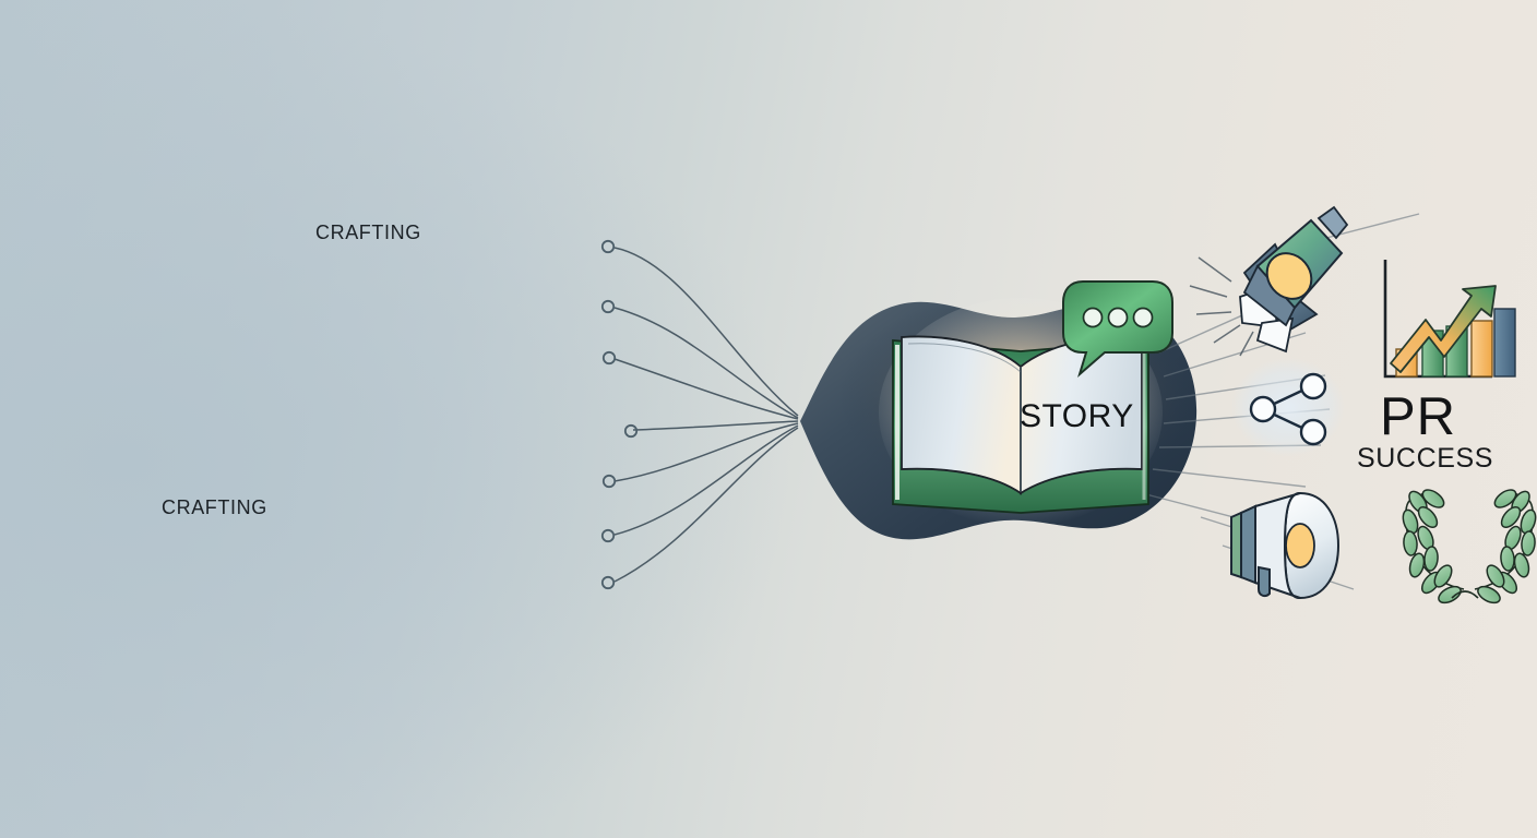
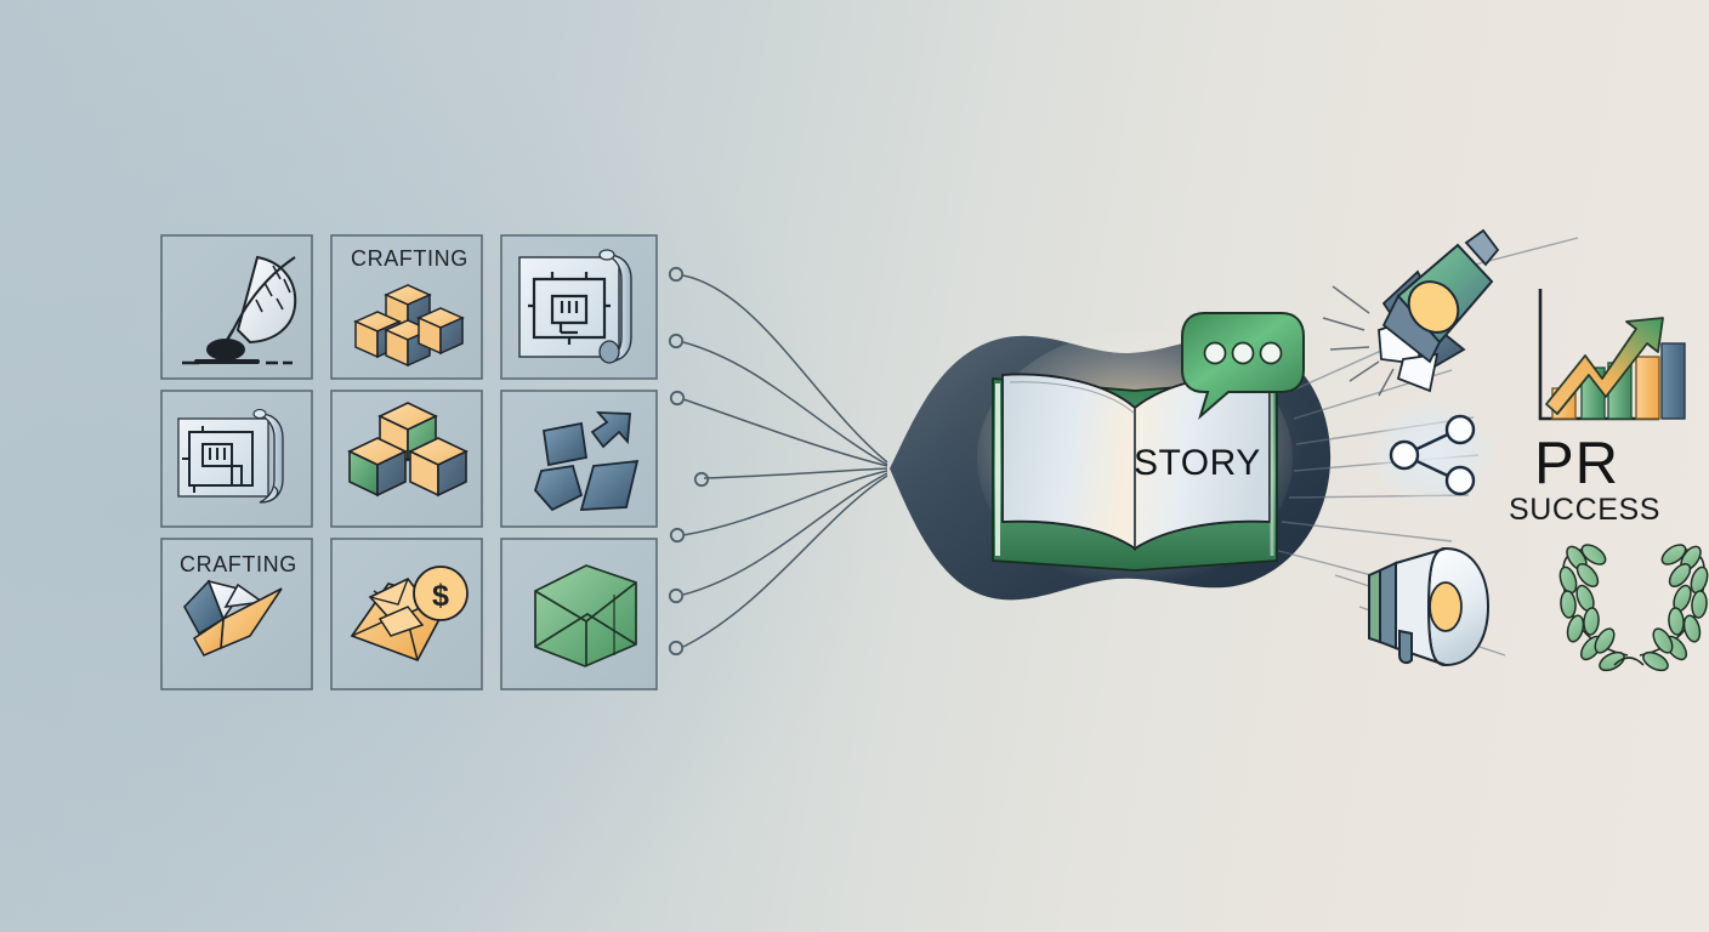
+ $
  STORY
  PR
  SUCCESS
  CRAFTING
  CRAFTING
